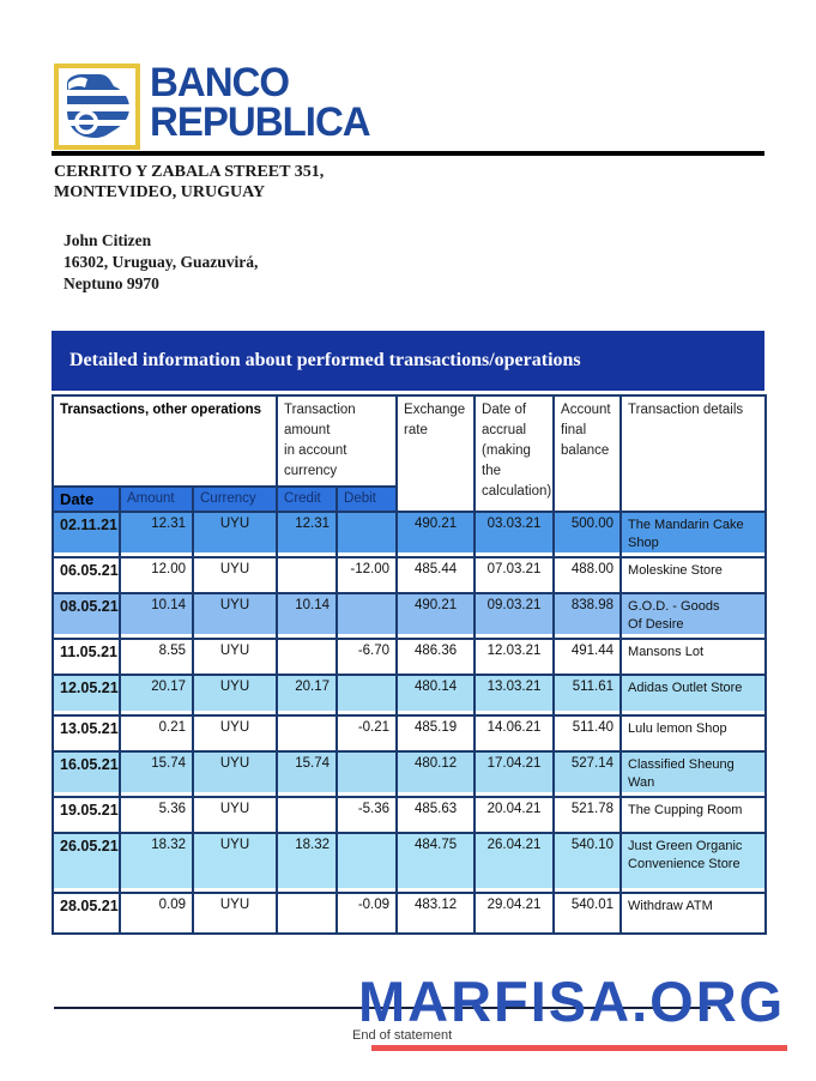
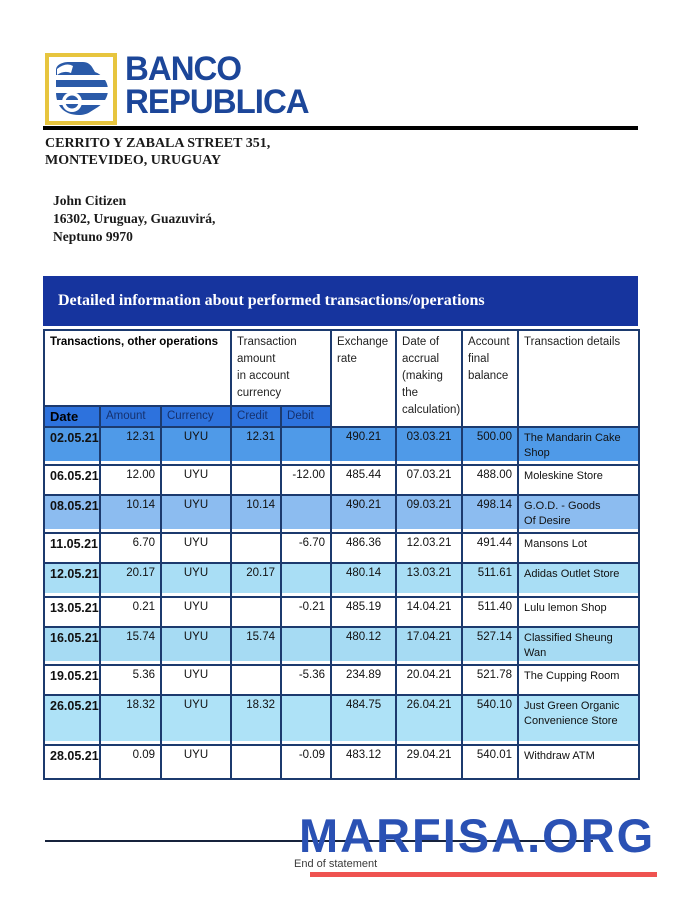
  BANCO
  REPUBLICA
  CERRITO Y ZABALA STREET 351,
  MONTEVIDEO, URUGUAY
  John Citizen
  16302, Uruguay, Guazuvirá,
  Neptuno 9970
  Detailed information about performed transactions/operations
  Transactions, other operations	Transaction amount in account currency	Exchange rate	Date of accrual (making the calculation)	Account final balance	Transaction details
  Date	Amount	Currency	Credit	Debit
- 02.11.21	12.31	UYU	12.31		490.21	03.03.21	500.00	The Mandarin Cake Shop
+ 02.05.21	12.31	UYU	12.31		490.21	03.03.21	500.00	The Mandarin Cake Shop
  06.05.21	12.00	UYU		-12.00	485.44	07.03.21	488.00	Moleskine Store
- 08.05.21	10.14	UYU	10.14		490.21	09.03.21	838.98	G.O.D. - Goods Of Desire
+ 08.05.21	10.14	UYU	10.14		490.21	09.03.21	498.14	G.O.D. - Goods Of Desire
- 11.05.21	8.55	UYU		-6.70	486.36	12.03.21	491.44	Mansons Lot
+ 11.05.21	6.70	UYU		-6.70	486.36	12.03.21	491.44	Mansons Lot
  12.05.21	20.17	UYU	20.17		480.14	13.03.21	511.61	Adidas Outlet Store
- 13.05.21	0.21	UYU		-0.21	485.19	14.06.21	511.40	Lulu lemon Shop
+ 13.05.21	0.21	UYU		-0.21	485.19	14.04.21	511.40	Lulu lemon Shop
  16.05.21	15.74	UYU	15.74		480.12	17.04.21	527.14	Classified Sheung Wan
- 19.05.21	5.36	UYU		-5.36	485.63	20.04.21	521.78	The Cupping Room
+ 19.05.21	5.36	UYU		-5.36	234.89	20.04.21	521.78	The Cupping Room
  26.05.21	18.32	UYU	18.32		484.75	26.04.21	540.10	Just Green Organic Convenience Store
  28.05.21	0.09	UYU		-0.09	483.12	29.04.21	540.01	Withdraw ATM
  MARFISA.ORG
  End of statement
